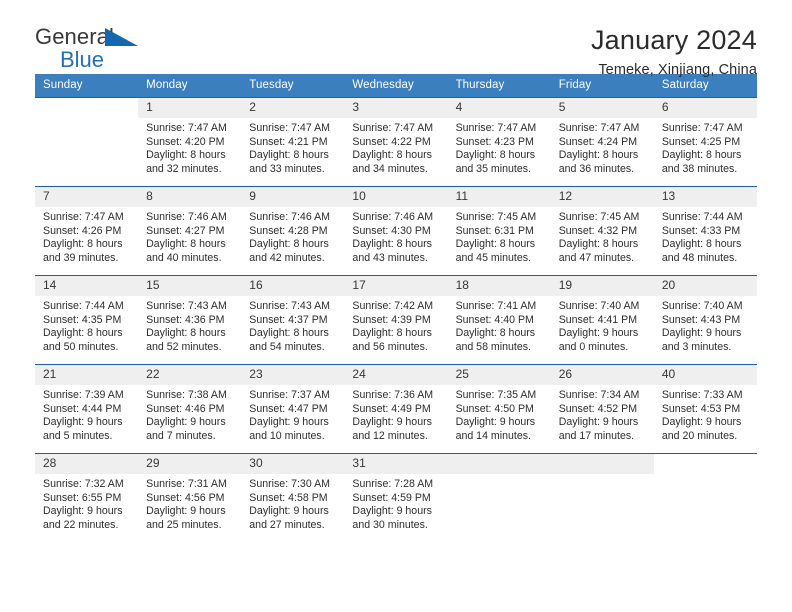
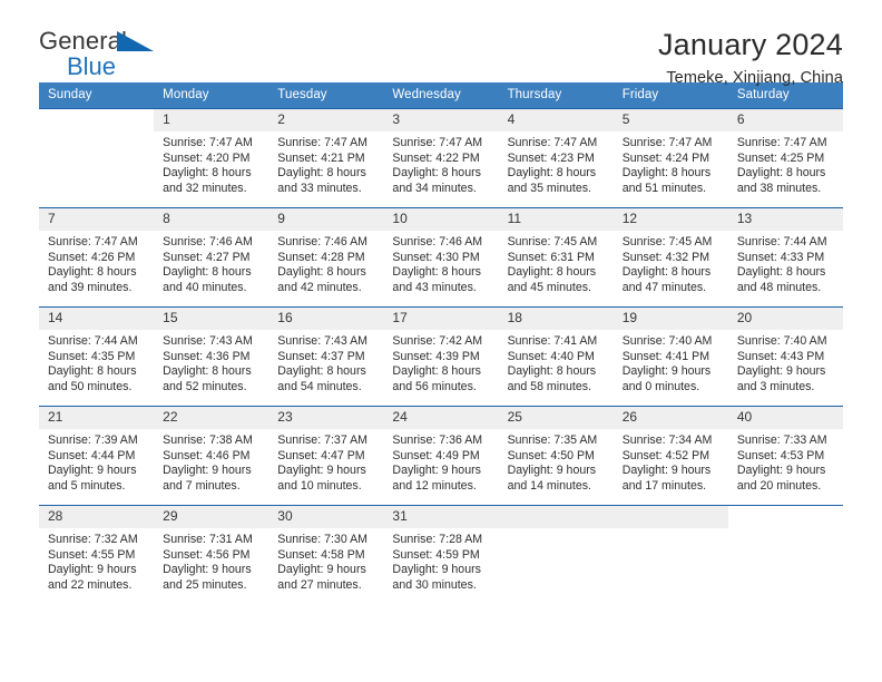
  General
  Blue
  January 2024
  Temeke, Xinjiang, China
  Sunday	Monday	Tuesday	Wednesday	Thursday	Friday	Saturday
- 	1Sunrise: 7:47 AMSunset: 4:20 PMDaylight: 8 hoursand 32 minutes.	2Sunrise: 7:47 AMSunset: 4:21 PMDaylight: 8 hoursand 33 minutes.	3Sunrise: 7:47 AMSunset: 4:22 PMDaylight: 8 hoursand 34 minutes.	4Sunrise: 7:47 AMSunset: 4:23 PMDaylight: 8 hoursand 35 minutes.	5Sunrise: 7:47 AMSunset: 4:24 PMDaylight: 8 hoursand 36 minutes.	6Sunrise: 7:47 AMSunset: 4:25 PMDaylight: 8 hoursand 38 minutes.
+ 	1Sunrise: 7:47 AMSunset: 4:20 PMDaylight: 8 hoursand 32 minutes.	2Sunrise: 7:47 AMSunset: 4:21 PMDaylight: 8 hoursand 33 minutes.	3Sunrise: 7:47 AMSunset: 4:22 PMDaylight: 8 hoursand 34 minutes.	4Sunrise: 7:47 AMSunset: 4:23 PMDaylight: 8 hoursand 35 minutes.	5Sunrise: 7:47 AMSunset: 4:24 PMDaylight: 8 hoursand 51 minutes.	6Sunrise: 7:47 AMSunset: 4:25 PMDaylight: 8 hoursand 38 minutes.
  7Sunrise: 7:47 AMSunset: 4:26 PMDaylight: 8 hoursand 39 minutes.	8Sunrise: 7:46 AMSunset: 4:27 PMDaylight: 8 hoursand 40 minutes.	9Sunrise: 7:46 AMSunset: 4:28 PMDaylight: 8 hoursand 42 minutes.	10Sunrise: 7:46 AMSunset: 4:30 PMDaylight: 8 hoursand 43 minutes.	11Sunrise: 7:45 AMSunset: 6:31 PMDaylight: 8 hoursand 45 minutes.	12Sunrise: 7:45 AMSunset: 4:32 PMDaylight: 8 hoursand 47 minutes.	13Sunrise: 7:44 AMSunset: 4:33 PMDaylight: 8 hoursand 48 minutes.
  14Sunrise: 7:44 AMSunset: 4:35 PMDaylight: 8 hoursand 50 minutes.	15Sunrise: 7:43 AMSunset: 4:36 PMDaylight: 8 hoursand 52 minutes.	16Sunrise: 7:43 AMSunset: 4:37 PMDaylight: 8 hoursand 54 minutes.	17Sunrise: 7:42 AMSunset: 4:39 PMDaylight: 8 hoursand 56 minutes.	18Sunrise: 7:41 AMSunset: 4:40 PMDaylight: 8 hoursand 58 minutes.	19Sunrise: 7:40 AMSunset: 4:41 PMDaylight: 9 hoursand 0 minutes.	20Sunrise: 7:40 AMSunset: 4:43 PMDaylight: 9 hoursand 3 minutes.
  21Sunrise: 7:39 AMSunset: 4:44 PMDaylight: 9 hoursand 5 minutes.	22Sunrise: 7:38 AMSunset: 4:46 PMDaylight: 9 hoursand 7 minutes.	23Sunrise: 7:37 AMSunset: 4:47 PMDaylight: 9 hoursand 10 minutes.	24Sunrise: 7:36 AMSunset: 4:49 PMDaylight: 9 hoursand 12 minutes.	25Sunrise: 7:35 AMSunset: 4:50 PMDaylight: 9 hoursand 14 minutes.	26Sunrise: 7:34 AMSunset: 4:52 PMDaylight: 9 hoursand 17 minutes.	40Sunrise: 7:33 AMSunset: 4:53 PMDaylight: 9 hoursand 20 minutes.
- 28Sunrise: 7:32 AMSunset: 6:55 PMDaylight: 9 hoursand 22 minutes.	29Sunrise: 7:31 AMSunset: 4:56 PMDaylight: 9 hoursand 25 minutes.	30Sunrise: 7:30 AMSunset: 4:58 PMDaylight: 9 hoursand 27 minutes.	31Sunrise: 7:28 AMSunset: 4:59 PMDaylight: 9 hoursand 30 minutes.
+ 28Sunrise: 7:32 AMSunset: 4:55 PMDaylight: 9 hoursand 22 minutes.	29Sunrise: 7:31 AMSunset: 4:56 PMDaylight: 9 hoursand 25 minutes.	30Sunrise: 7:30 AMSunset: 4:58 PMDaylight: 9 hoursand 27 minutes.	31Sunrise: 7:28 AMSunset: 4:59 PMDaylight: 9 hoursand 30 minutes.
